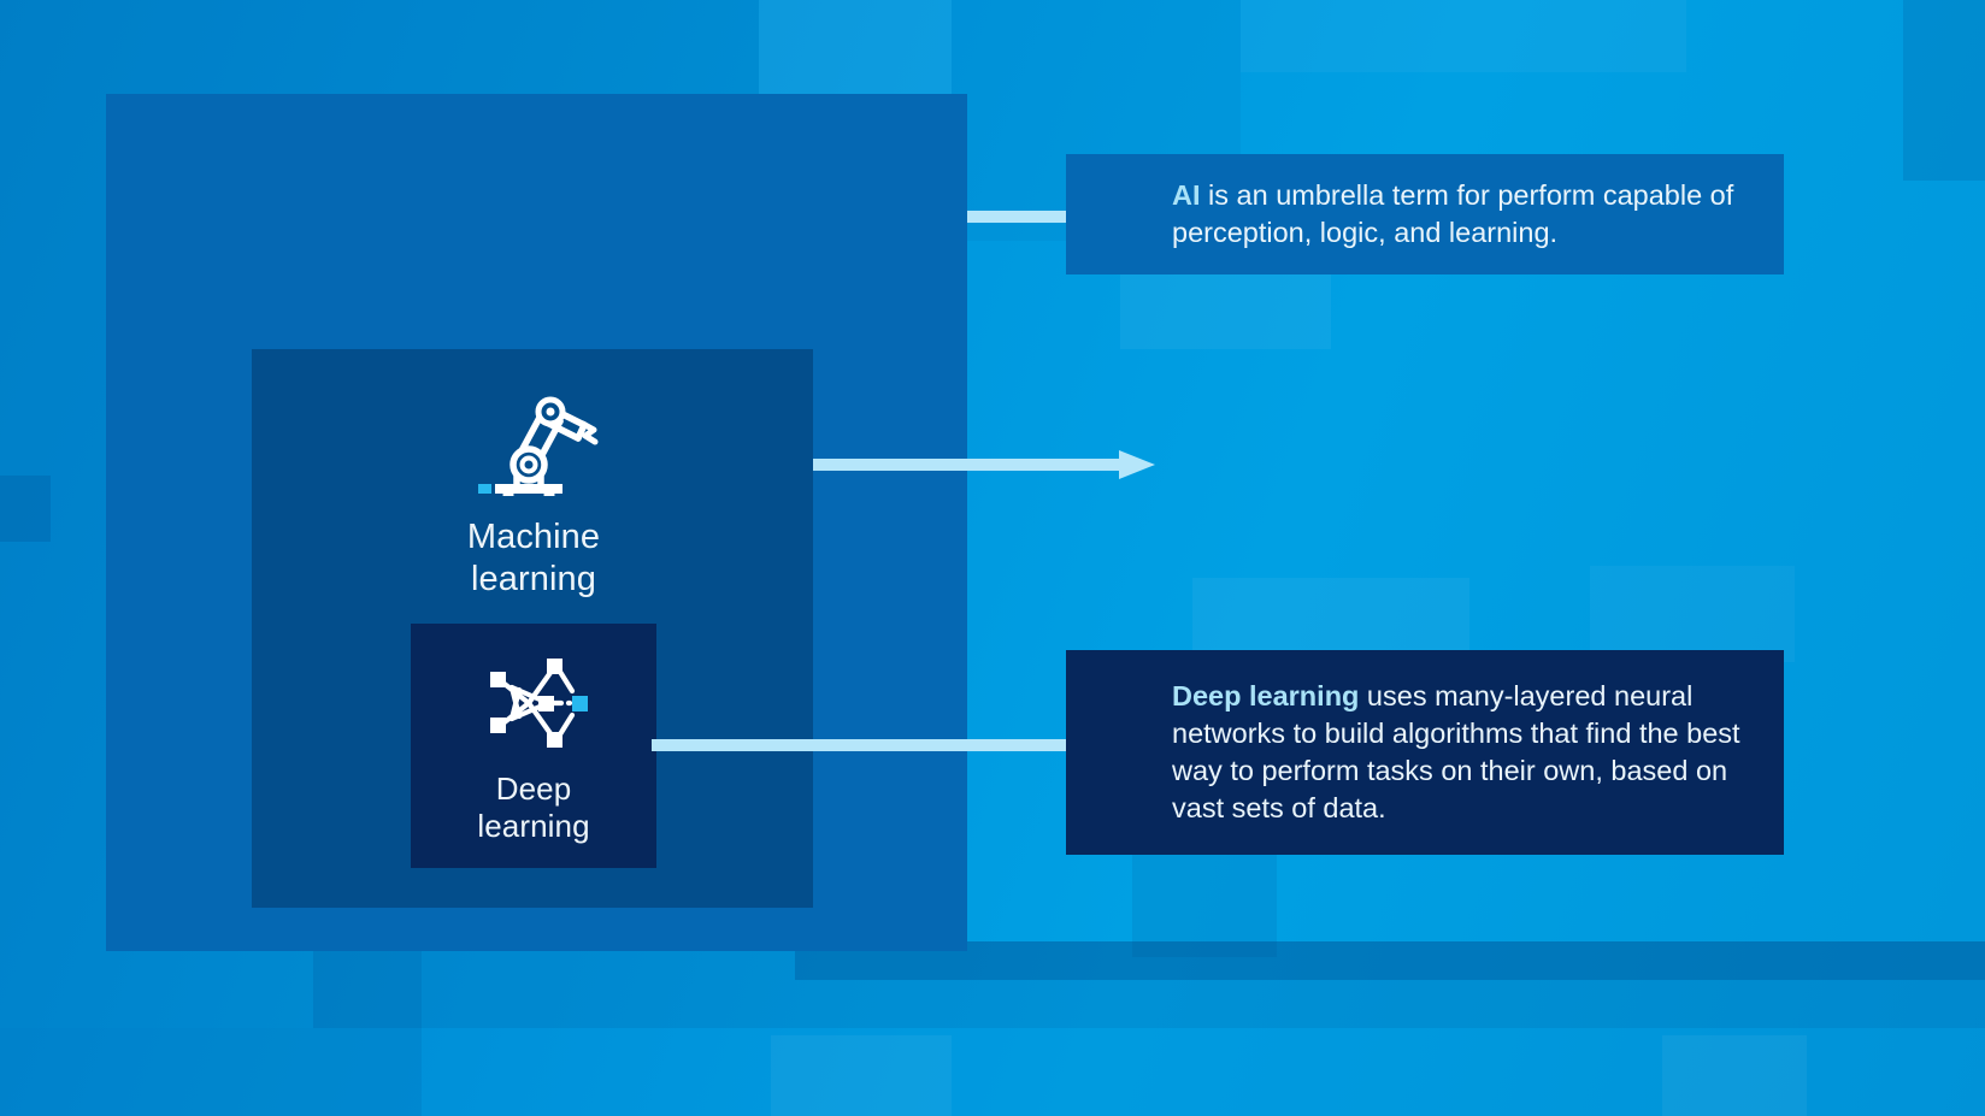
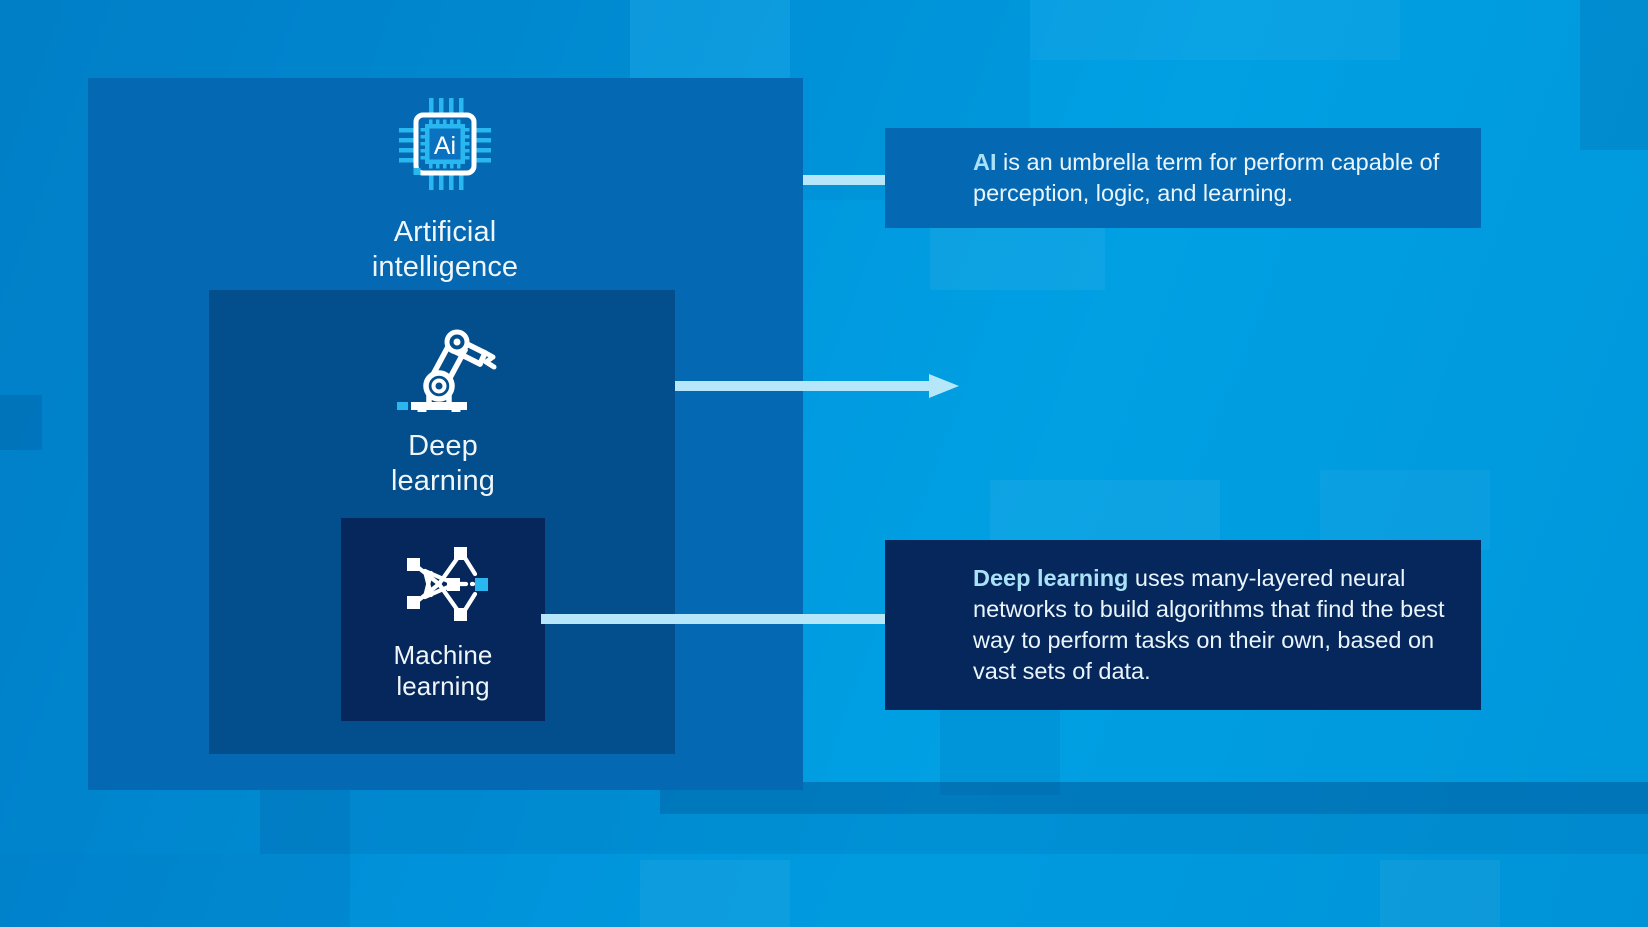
+ Ai
+ Artificial
+ intelligence
- Machine
+ Deep
  learning
- Deep
+ Machine
  learning
  AI is an umbrella term for perform capable of perception, logic, and learning.
  Deep learning uses many-layered neural networks to build algorithms that find the best way to perform tasks on their own, based on vast sets of data.
